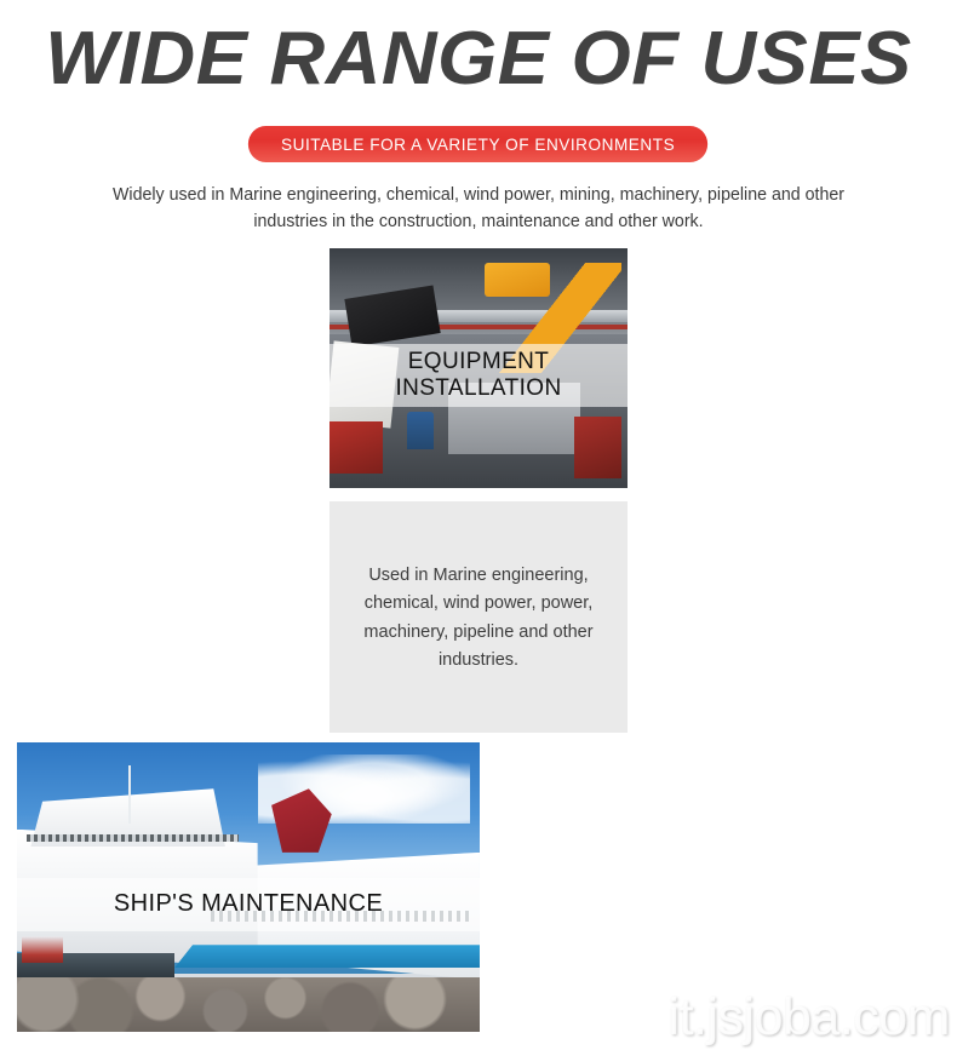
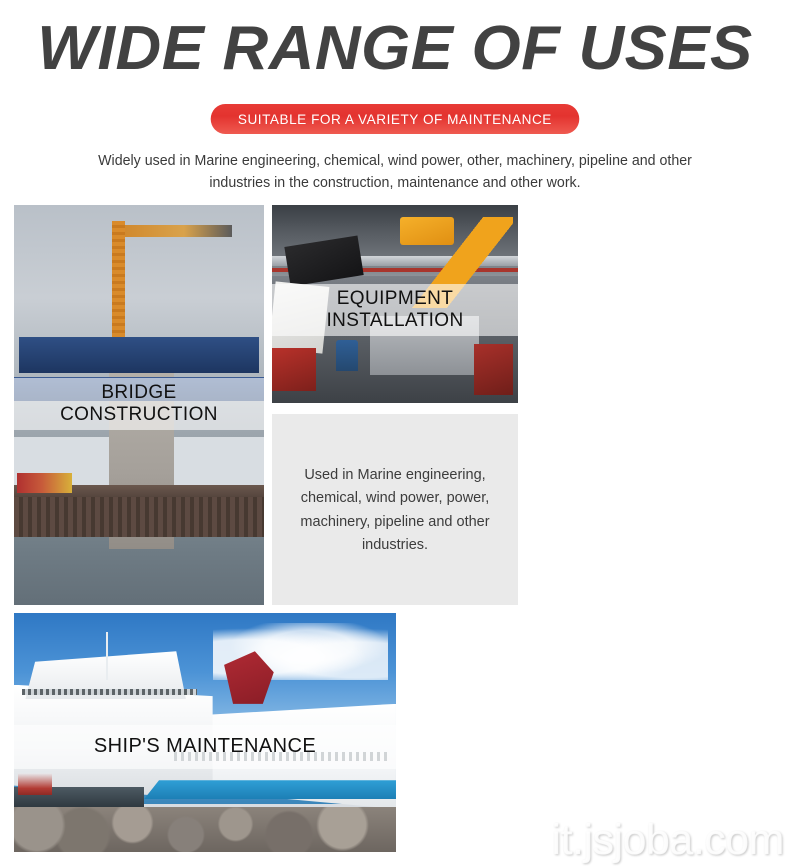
  WIDE RANGE OF USES
- SUITABLE FOR A VARIETY OF ENVIRONMENTS
+ SUITABLE FOR A VARIETY OF MAINTENANCE
- Widely used in Marine engineering, chemical, wind power, mining, machinery, pipeline and other industries in the construction, maintenance and other work.
+ Widely used in Marine engineering, chemical, wind power, other, machinery, pipeline and other industries in the construction, maintenance and other work.
+ BRIDGE
+ CONSTRUCTION
  EQUIPMENT
  INSTALLATION
  Used in Marine engineering, chemical, wind power, power, machinery, pipeline and other industries.
  SHIP'S MAINTENANCE
  it.jsjoba.com
